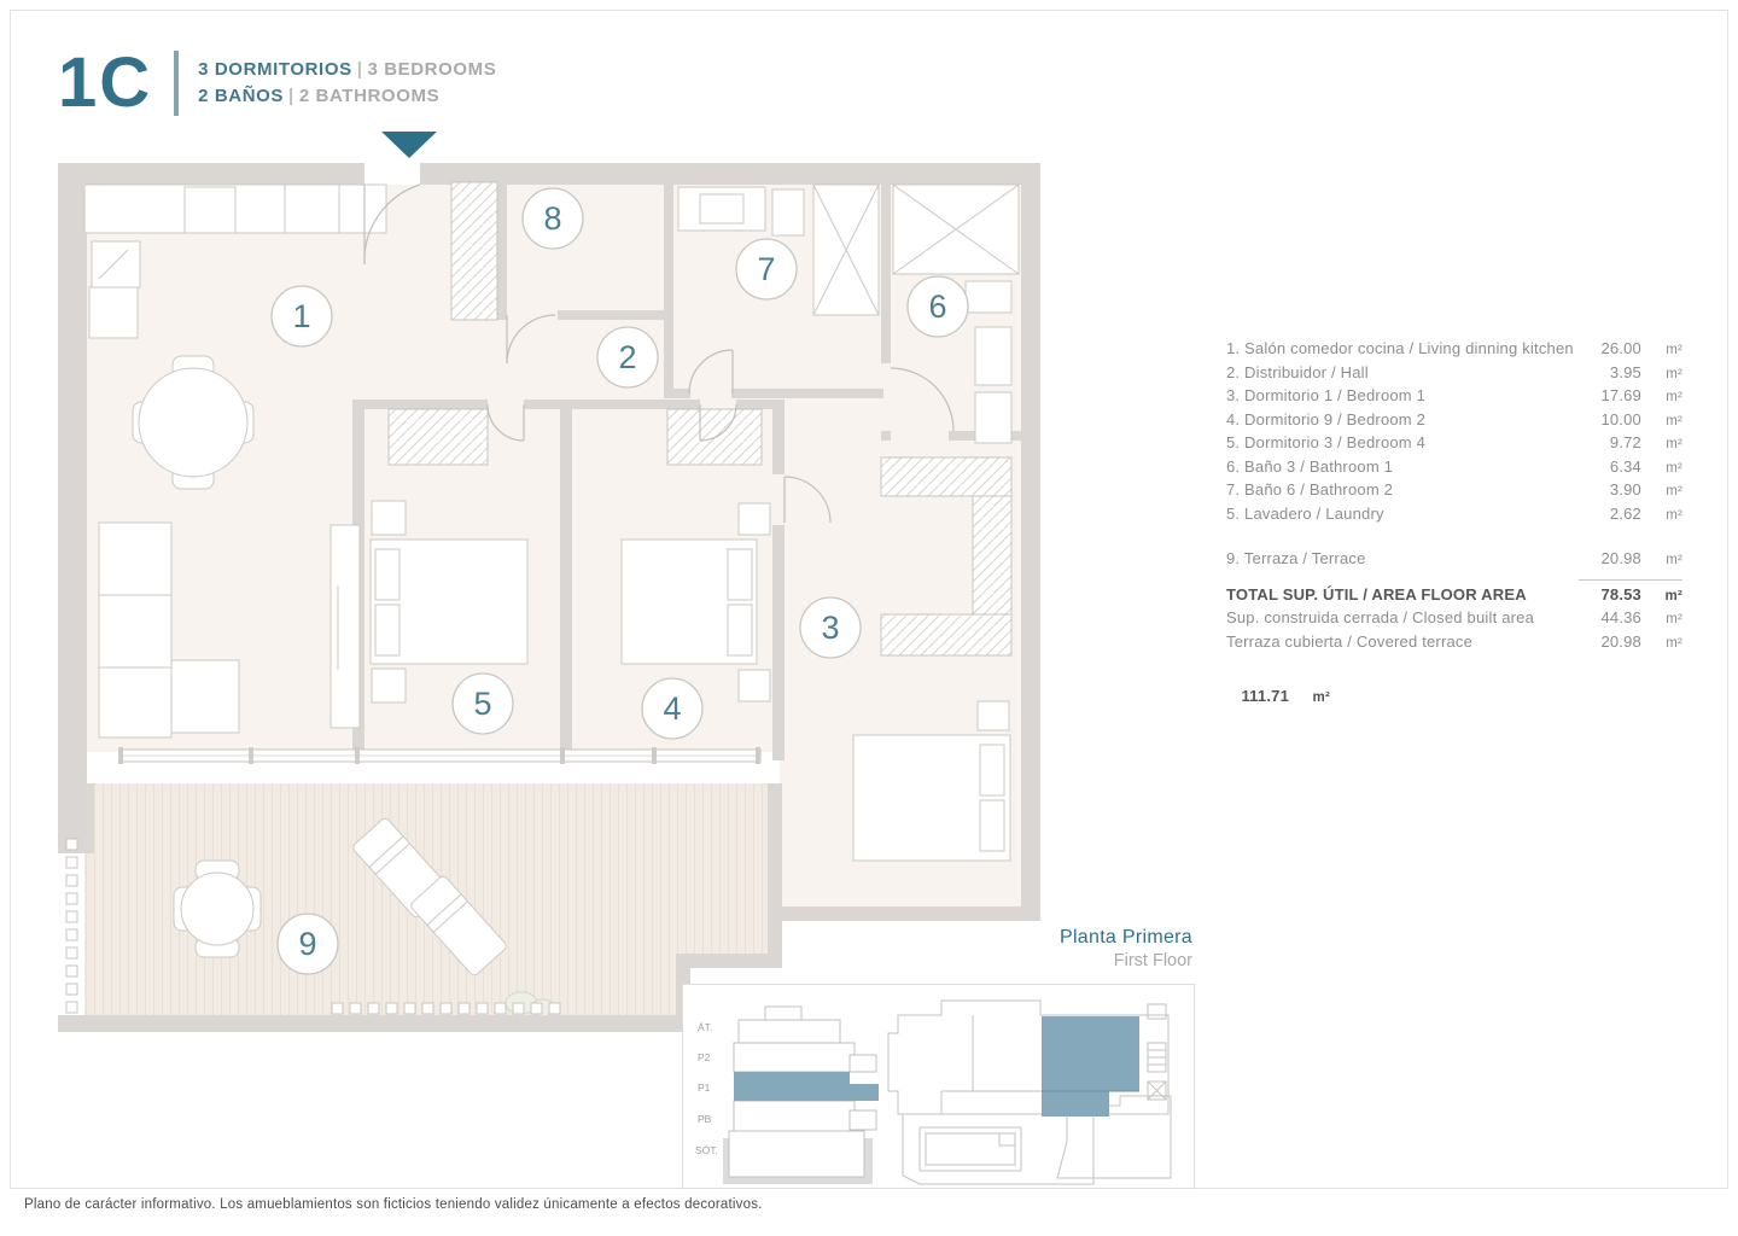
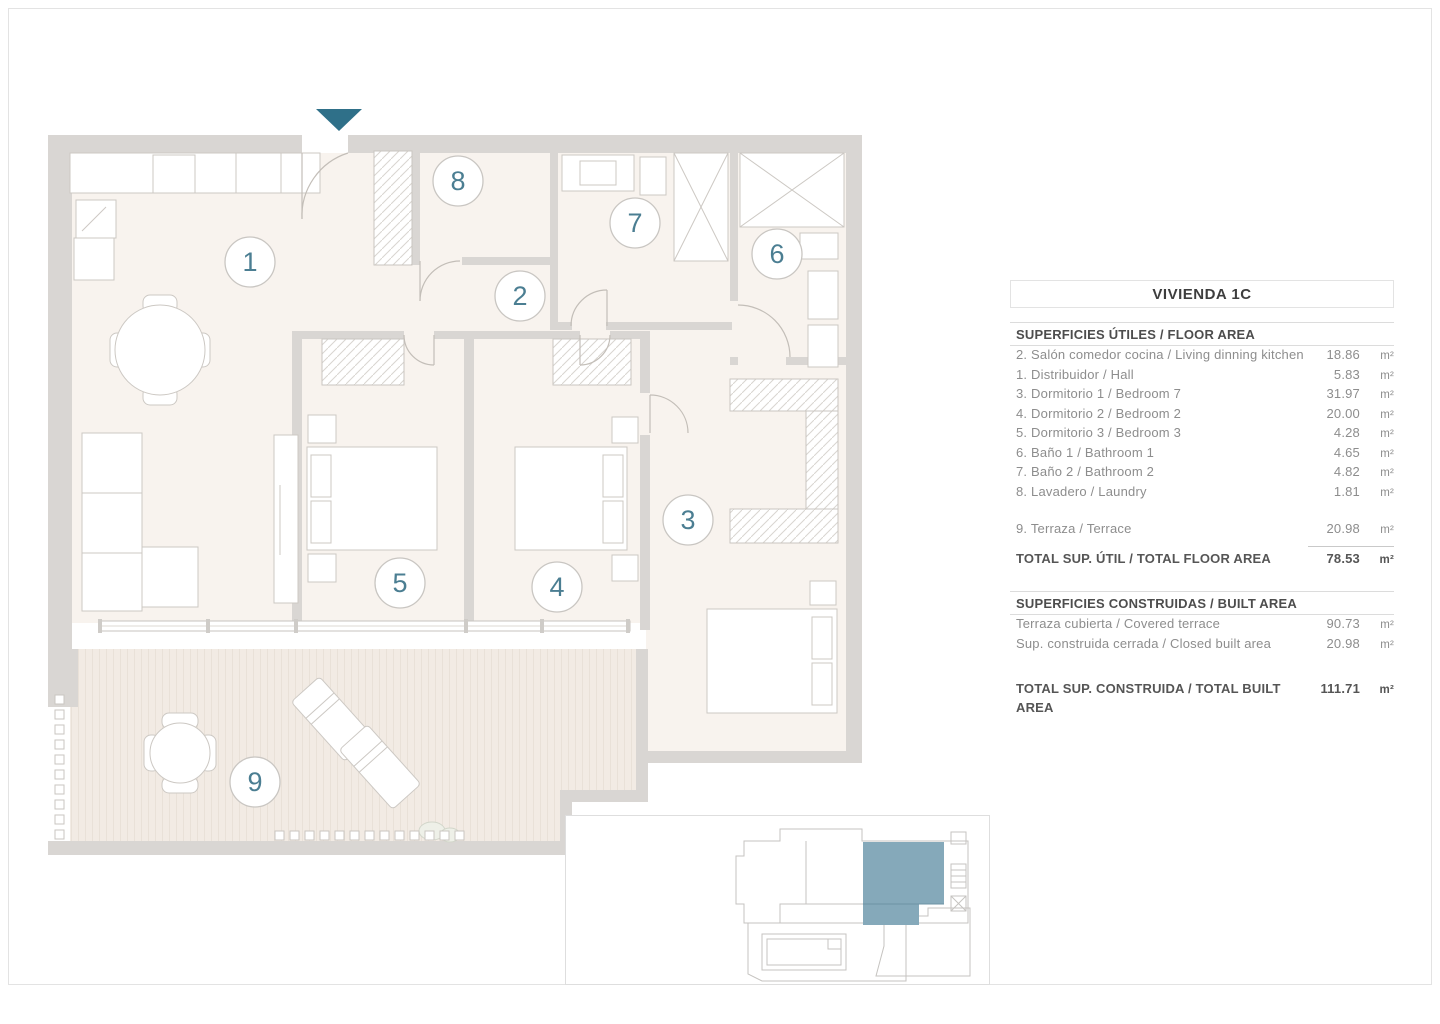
- 1C
- 3 DORMITORIOS | 3 BEDROOMS
- 2 BAÑOS | 2 BATHROOMS
  1
  8
  2
  7
  6
  5
  4
  3
  9
+ VIVIENDA 1C
+ SUPERFICIES ÚTILES / FLOOR AREA
- 1. Salón comedor cocina / Living dinning kitchen
+ 2. Salón comedor cocina / Living dinning kitchen
- 26.00
+ 18.86
  m²
- 2. Distribuidor / Hall
+ 1. Distribuidor / Hall
- 3.95
+ 5.83
  m²
- 3. Dormitorio 1 / Bedroom 1
+ 3. Dormitorio 1 / Bedroom 7
- 17.69
+ 31.97
  m²
- 4. Dormitorio 9 / Bedroom 2
+ 4. Dormitorio 2 / Bedroom 2
- 10.00
+ 20.00
  m²
- 5. Dormitorio 3 / Bedroom 4
+ 5. Dormitorio 3 / Bedroom 3
- 9.72
+ 4.28
  m²
- 6. Baño 3 / Bathroom 1
+ 6. Baño 1 / Bathroom 1
- 6.34
+ 4.65
  m²
- 7. Baño 6 / Bathroom 2
+ 7. Baño 2 / Bathroom 2
- 3.90
+ 4.82
  m²
- 5. Lavadero / Laundry
+ 8. Lavadero / Laundry
- 2.62
+ 1.81
  m²
  9. Terraza / Terrace
  20.98
  m²
- TOTAL SUP. ÚTIL / AREA FLOOR AREA
+ TOTAL SUP. ÚTIL / TOTAL FLOOR AREA
  78.53
  m²
+ SUPERFICIES CONSTRUIDAS / BUILT AREA
- Sup. construida cerrada / Closed built area
+ Terraza cubierta / Covered terrace
- 44.36
+ 90.73
  m²
- Terraza cubierta / Covered terrace
+ Sup. construida cerrada / Closed built area
  20.98
  m²
+ TOTAL SUP. CONSTRUIDA / TOTAL BUILT AREA
  111.71
  m²
- Planta Primera
- First Floor
- ÁT.
- P2
- P1
- PB
- SÓT.
- Plano de carácter informativo. Los amueblamientos son ficticios teniendo validez únicamente a efectos decorativos.
